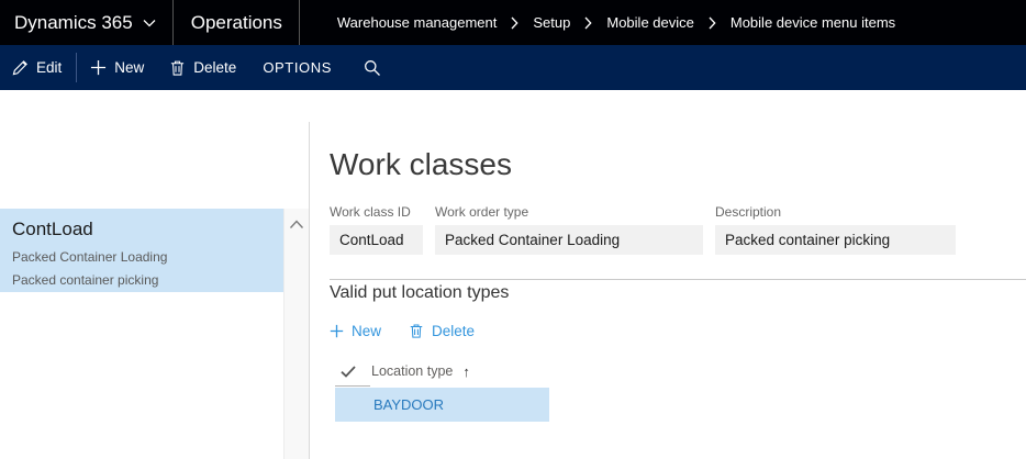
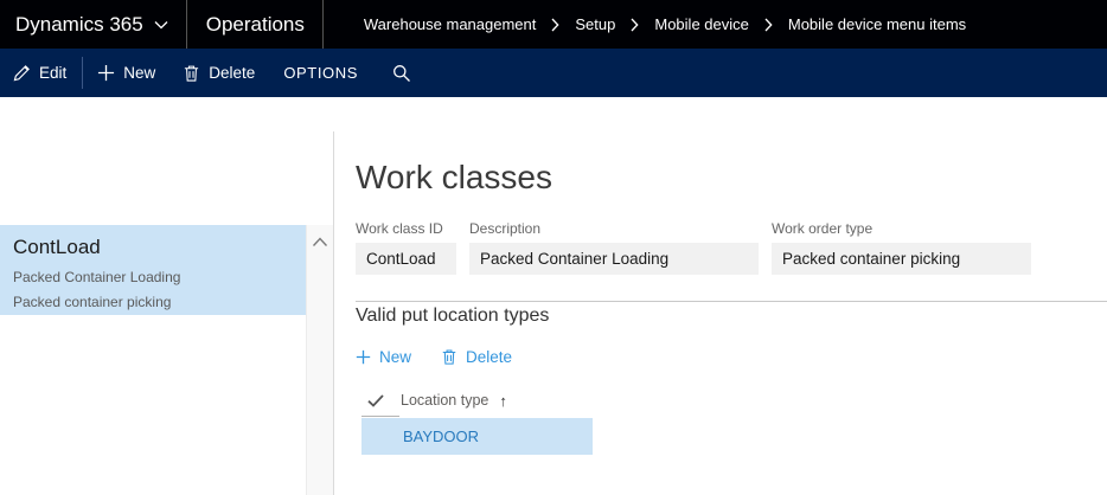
  Dynamics 365
  Operations
  Warehouse management
  Setup
  Mobile device
  Mobile device menu items
  Edit
  New
  Delete
  OPTIONS
  ContLoad
  Packed Container Loading
  Packed container picking
  Work classes
  Work class ID
  ContLoad
- Work order type
+ Description
  Packed Container Loading
- Description
+ Work order type
  Packed container picking
  Valid put location types
  New
  Delete
  Location type
  ↑
  BAYDOOR
